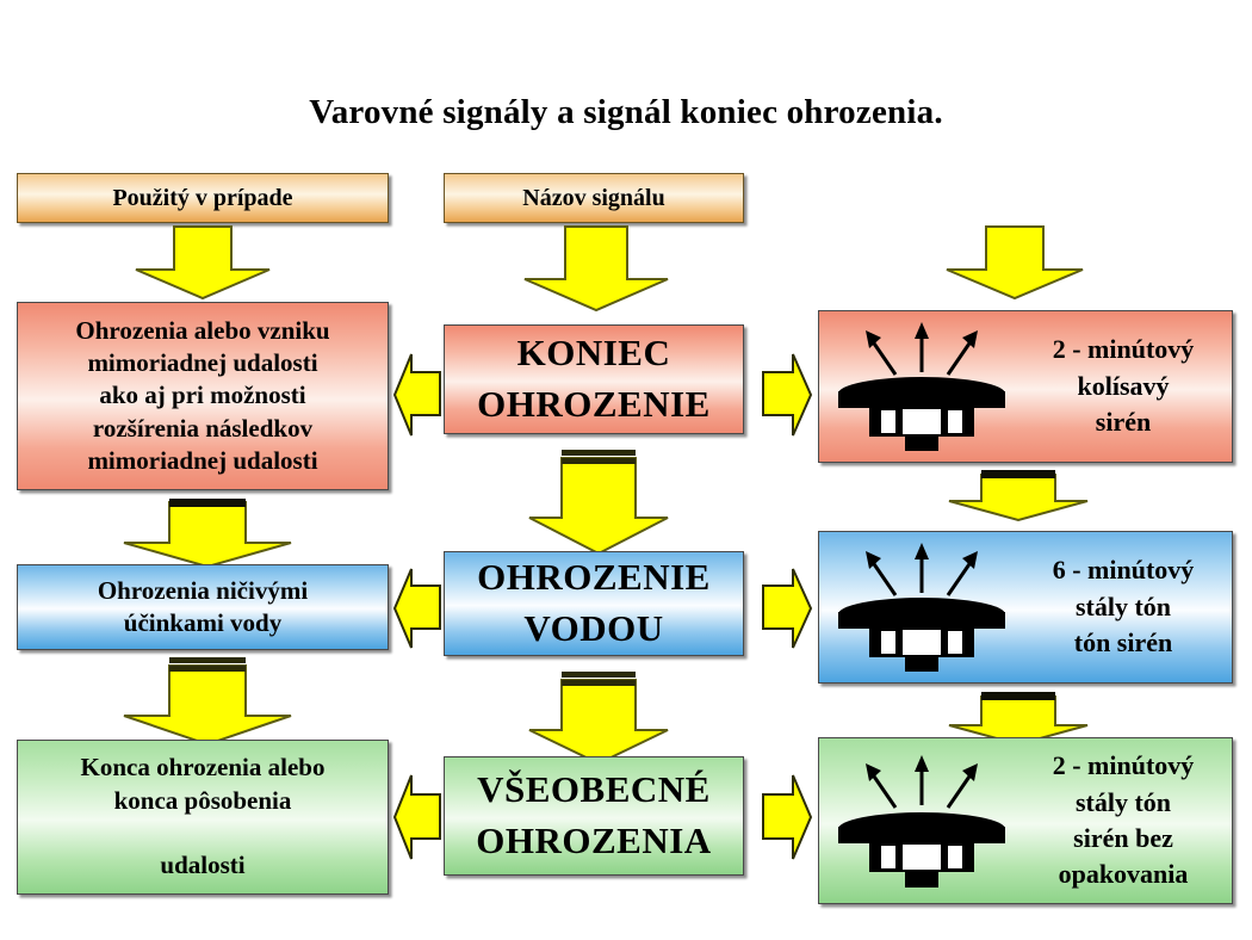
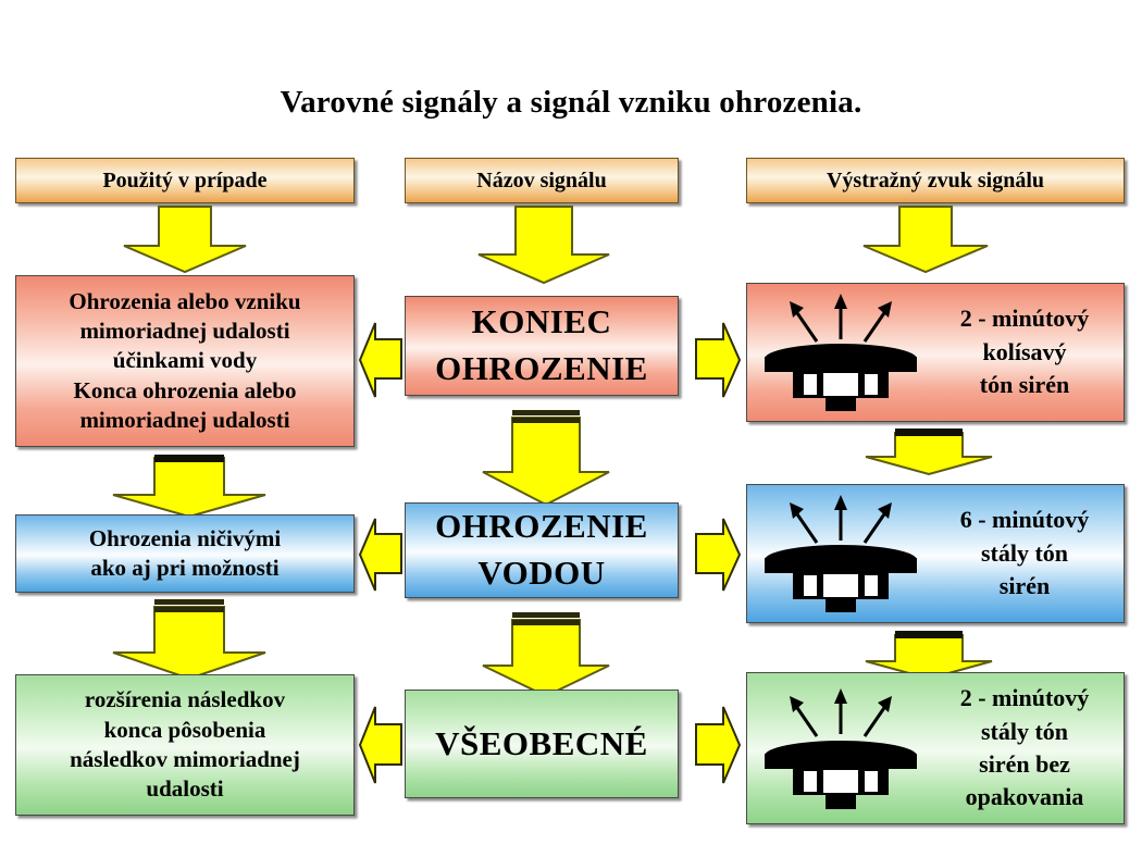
- Varovné signály a signál koniec ohrozenia.
+ Varovné signály a signál vzniku ohrozenia.
  Použitý v prípade
  Názov signálu
+ Výstražný zvuk signálu
  Ohrozenia alebo vzniku
  mimoriadnej udalosti
- ako aj pri možnosti
+ účinkami vody
- rozšírenia následkov
+ Konca ohrozenia alebo
  mimoriadnej udalosti
  KONIEC
  OHROZENIE
  2 - minútový
  kolísavý
- sirén
+ tón sirén
  Ohrozenia ničivými
- účinkami vody
+ ako aj pri možnosti
  OHROZENIE
  VODOU
  6 - minútový
  stály tón
- tón sirén
+ sirén
- Konca ohrozenia alebo
+ rozšírenia následkov
  konca pôsobenia
+ následkov mimoriadnej
  udalosti
  VŠEOBECNÉ
- OHROZENIA
  2 - minútový
  stály tón
  sirén bez
  opakovania
